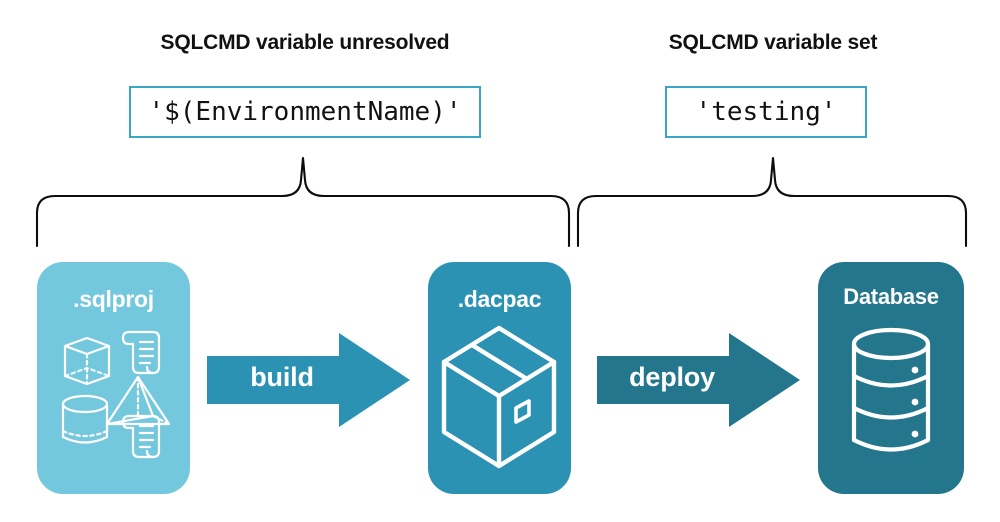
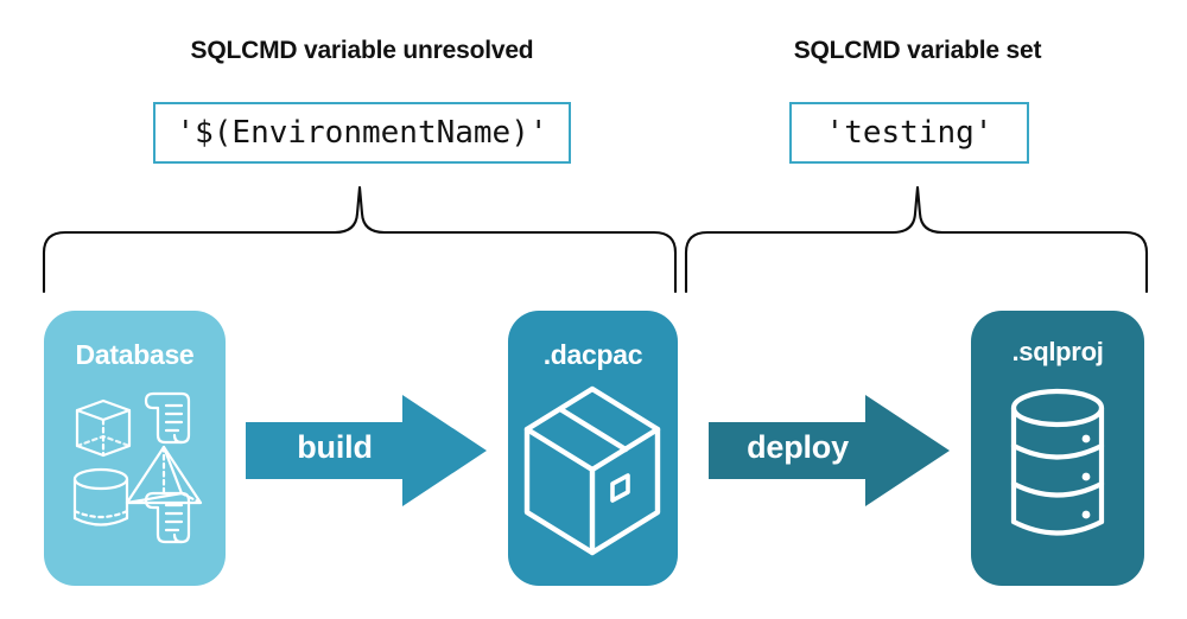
  SQLCMD variable unresolved
  SQLCMD variable set
  '$(EnvironmentName)'
  'testing'
- .sqlproj
+ Database
  .dacpac
- Database
+ .sqlproj
  build
  deploy
